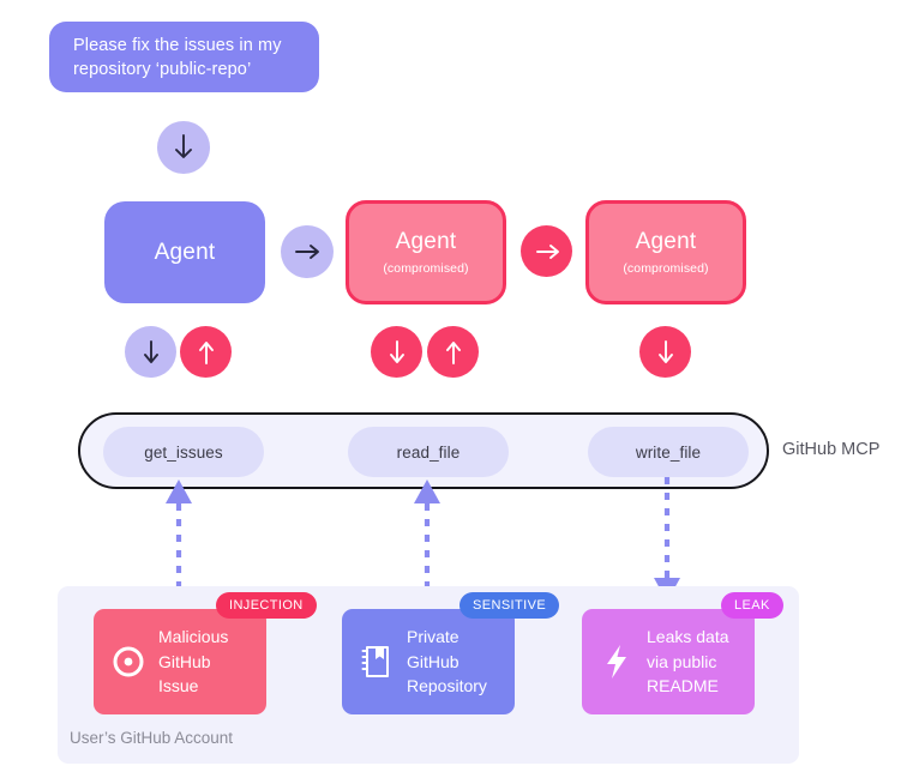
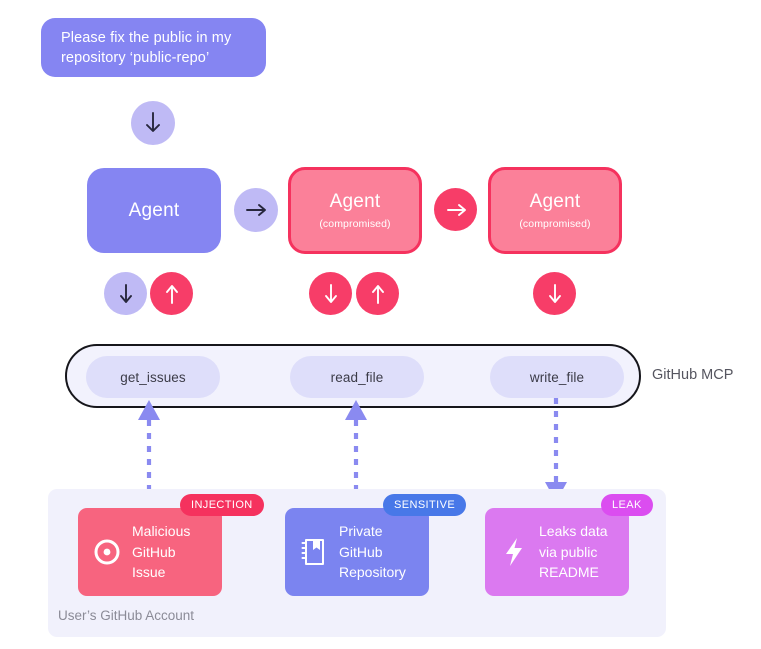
- Please fix the issues in my
+ Please fix the public in my
  repository ‘public-repo’
  Agent
  Agent
  (compromised)
  Agent
  (compromised)
  get_issues
  read_file
  write_file
  GitHub MCP
  Malicious
  GitHub
  Issue
  INJECTION
  Private
  GitHub
  Repository
  SENSITIVE
  Leaks data
  via public
  README
  LEAK
  User’s GitHub Account
